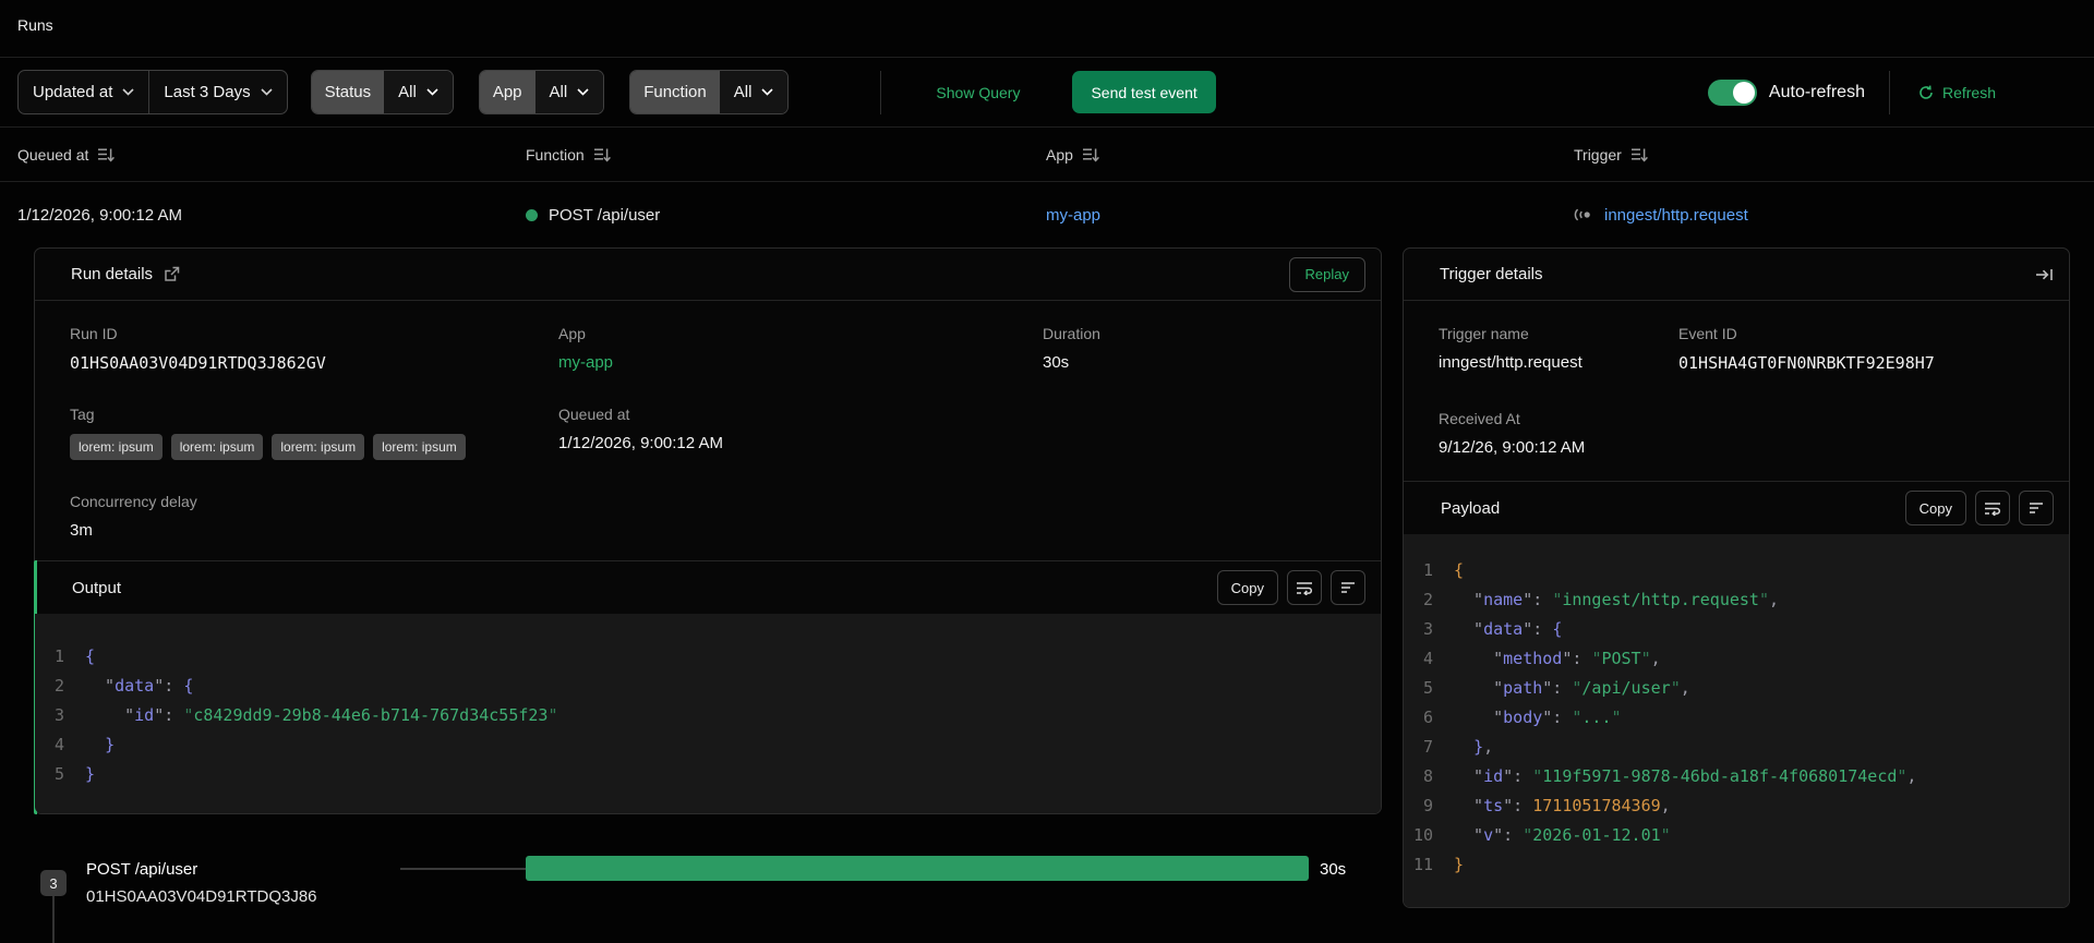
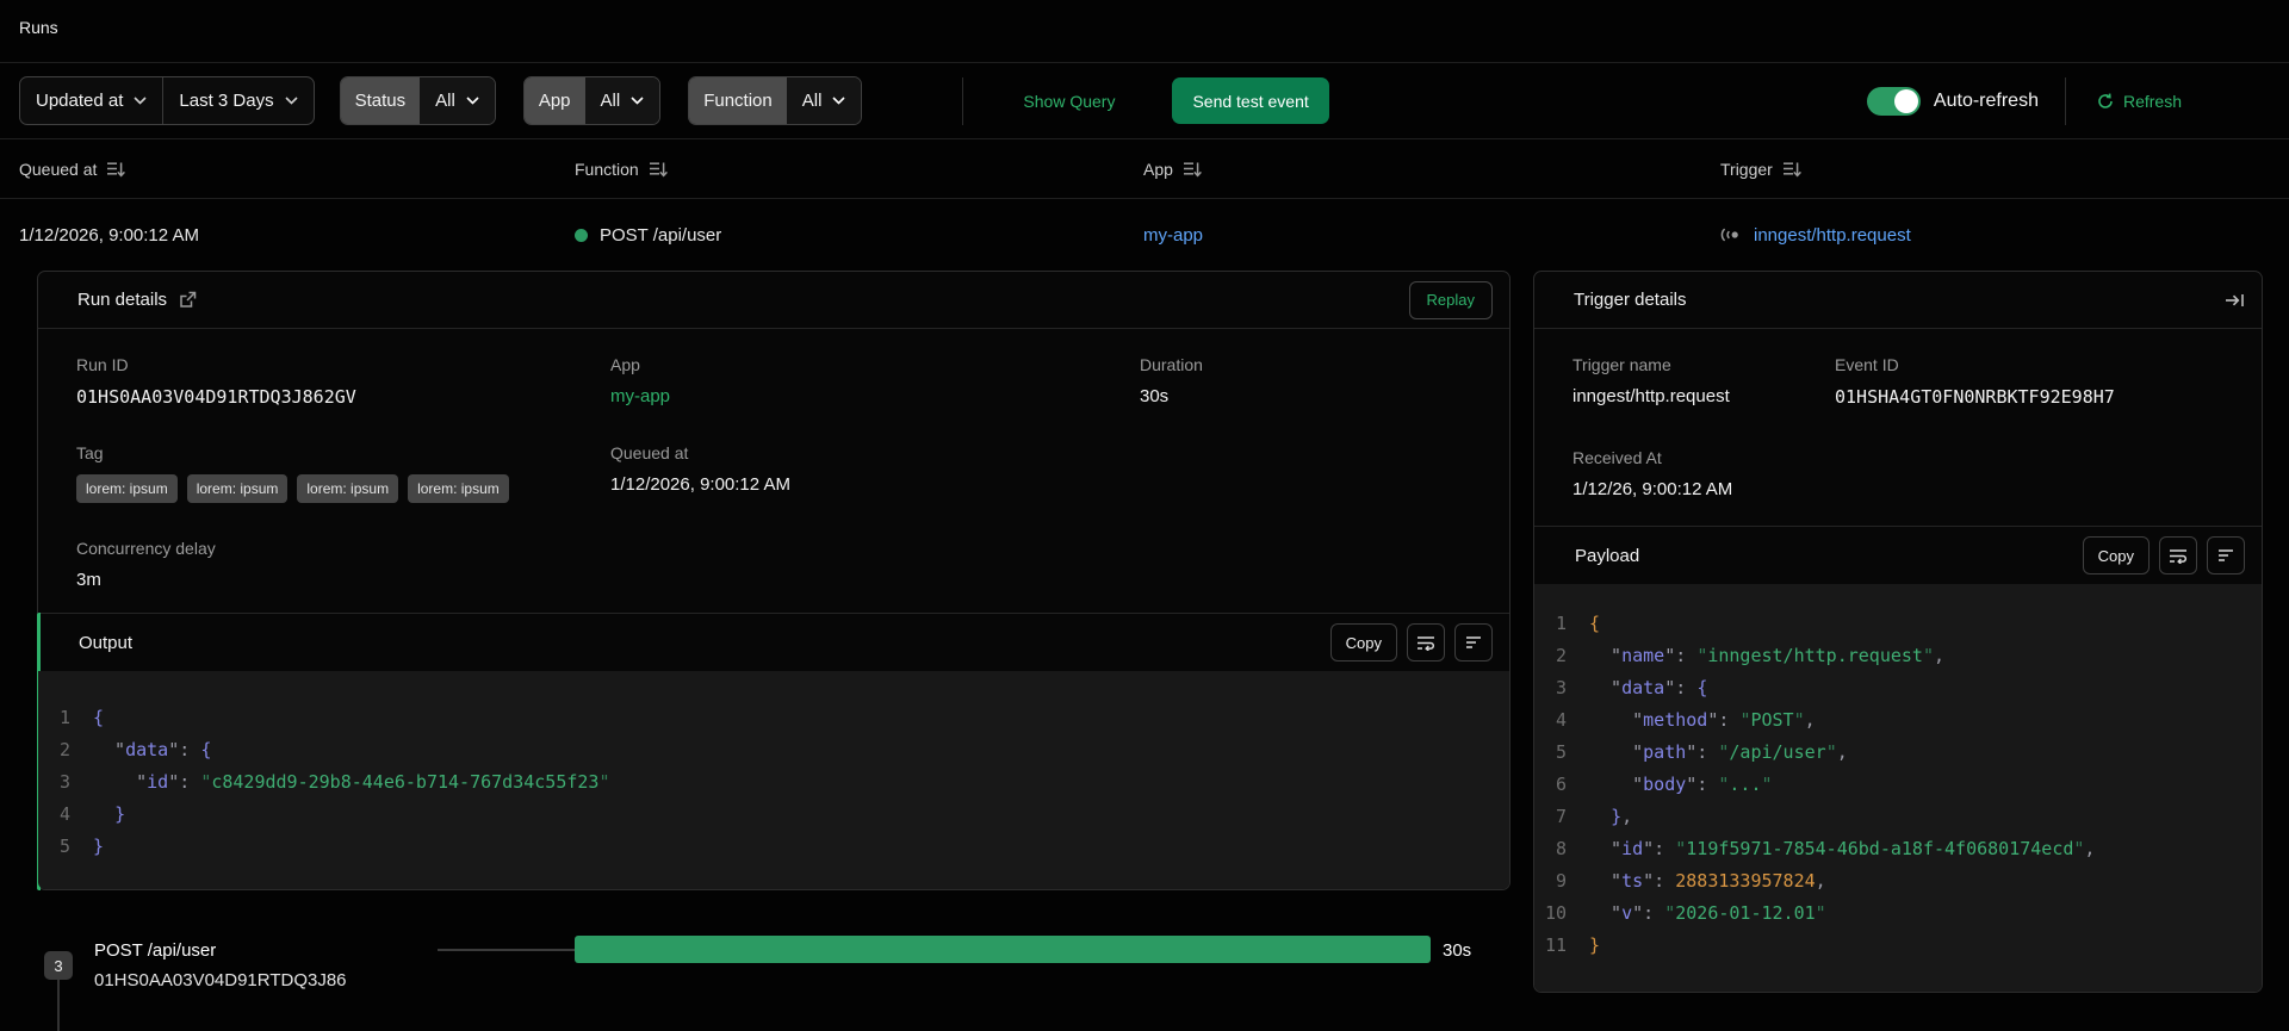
  Runs
  Updated at
  Last 3 Days
  Status
  All
  App
  All
  Function
  All
  Show Query
  Send test event
  Auto-refresh
  Refresh
  Queued at
  Function
  App
  Trigger
  1/12/2026, 9:00:12 AM
  POST /api/user
  my-app
  inngest/http.request
  Run details
  Replay
  Run ID
  01HS0AA03V04D91RTDQ3J862GV
  App
  my-app
  Duration
  30s
  Tag
  lorem: ipsum
  lorem: ipsum
  lorem: ipsum
  lorem: ipsum
  Queued at
  1/12/2026, 9:00:12 AM
  Concurrency delay
  3m
  Output
  Copy
  1
  {
  2
  "data": {
  3
  "id": "c8429dd9-29b8-44e6-b714-767d34c55f23"
  4
  }
  5
  }
  Trigger details
  Trigger name
  inngest/http.request
  Event ID
  01HSHA4GT0FN0NRBKTF92E98H7
  Received At
- 9/12/26, 9:00:12 AM
+ 1/12/26, 9:00:12 AM
  Payload
  Copy
  1
  {
  2
  "name": "inngest/http.request",
  3
  "data": {
  4
  "method": "POST",
  5
  "path": "/api/user",
  6
  "body": "..."
  7
  },
  8
- "id": "119f5971-9878-46bd-a18f-4f0680174ecd",
+ "id": "119f5971-7854-46bd-a18f-4f0680174ecd",
  9
- "ts": 1711051784369,
+ "ts": 2883133957824,
  10
  "v": "2026-01-12.01"
  11
  }
  3
  POST /api/user
  01HS0AA03V04D91RTDQ3J86
  30s
